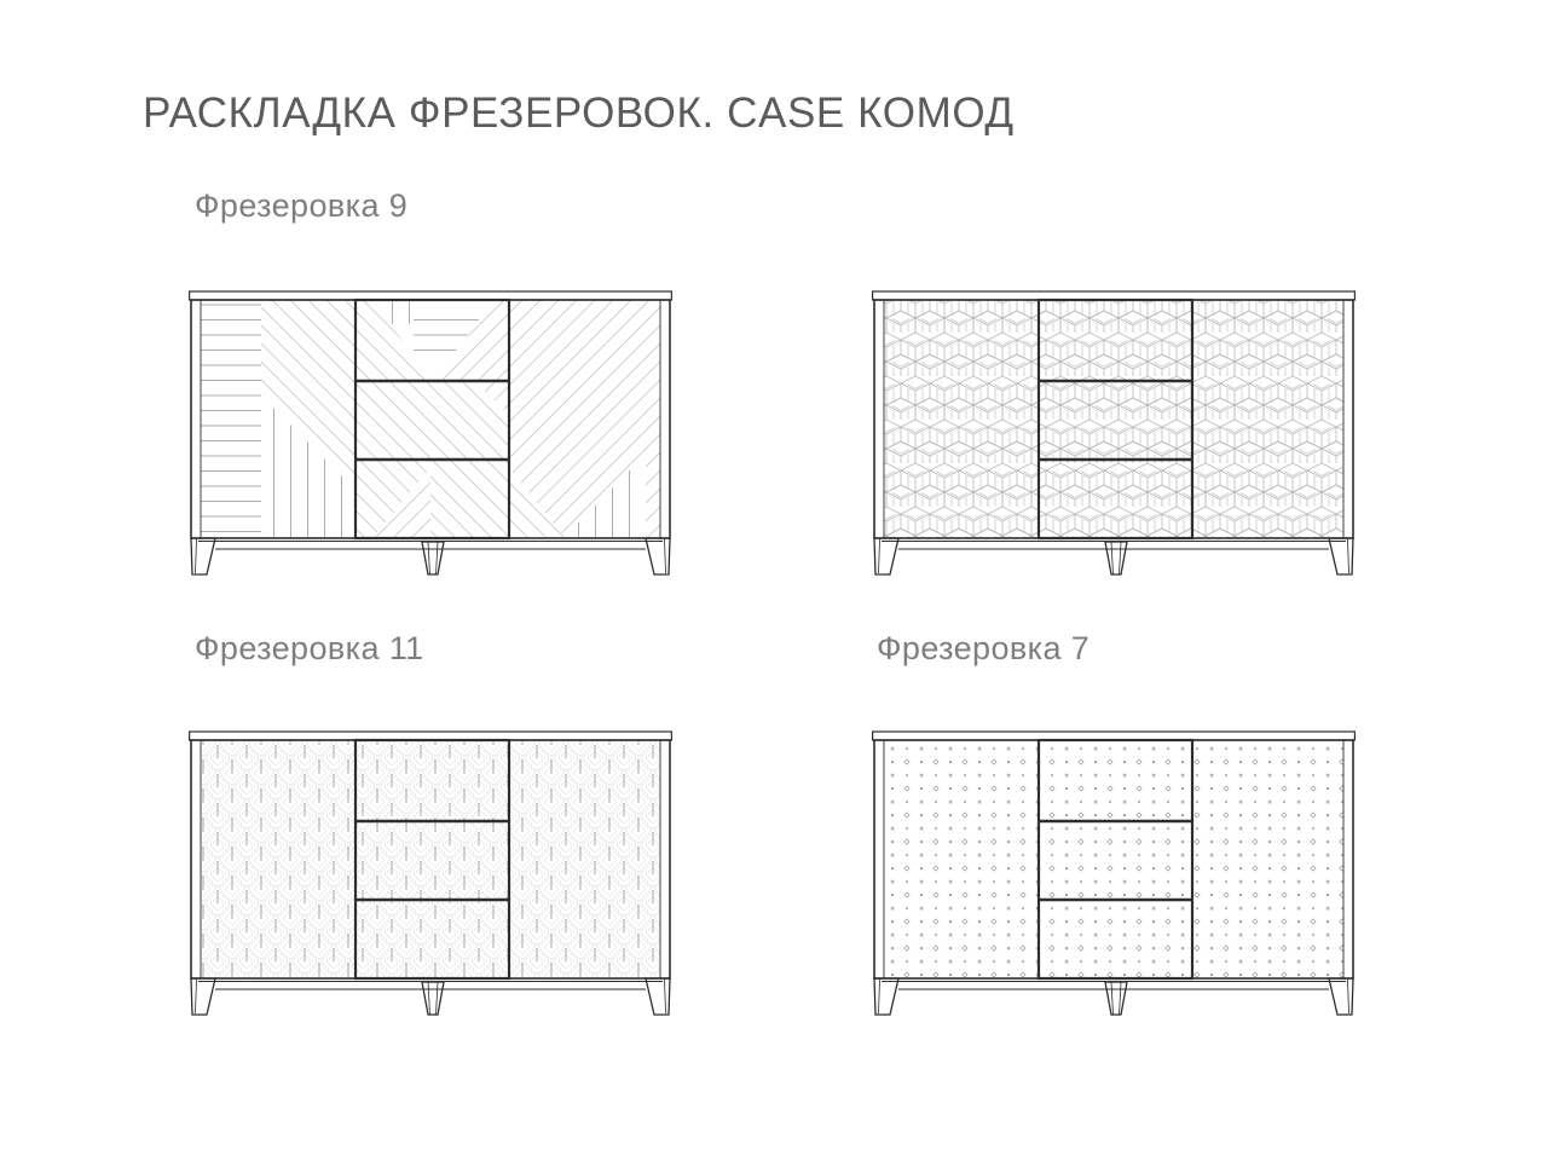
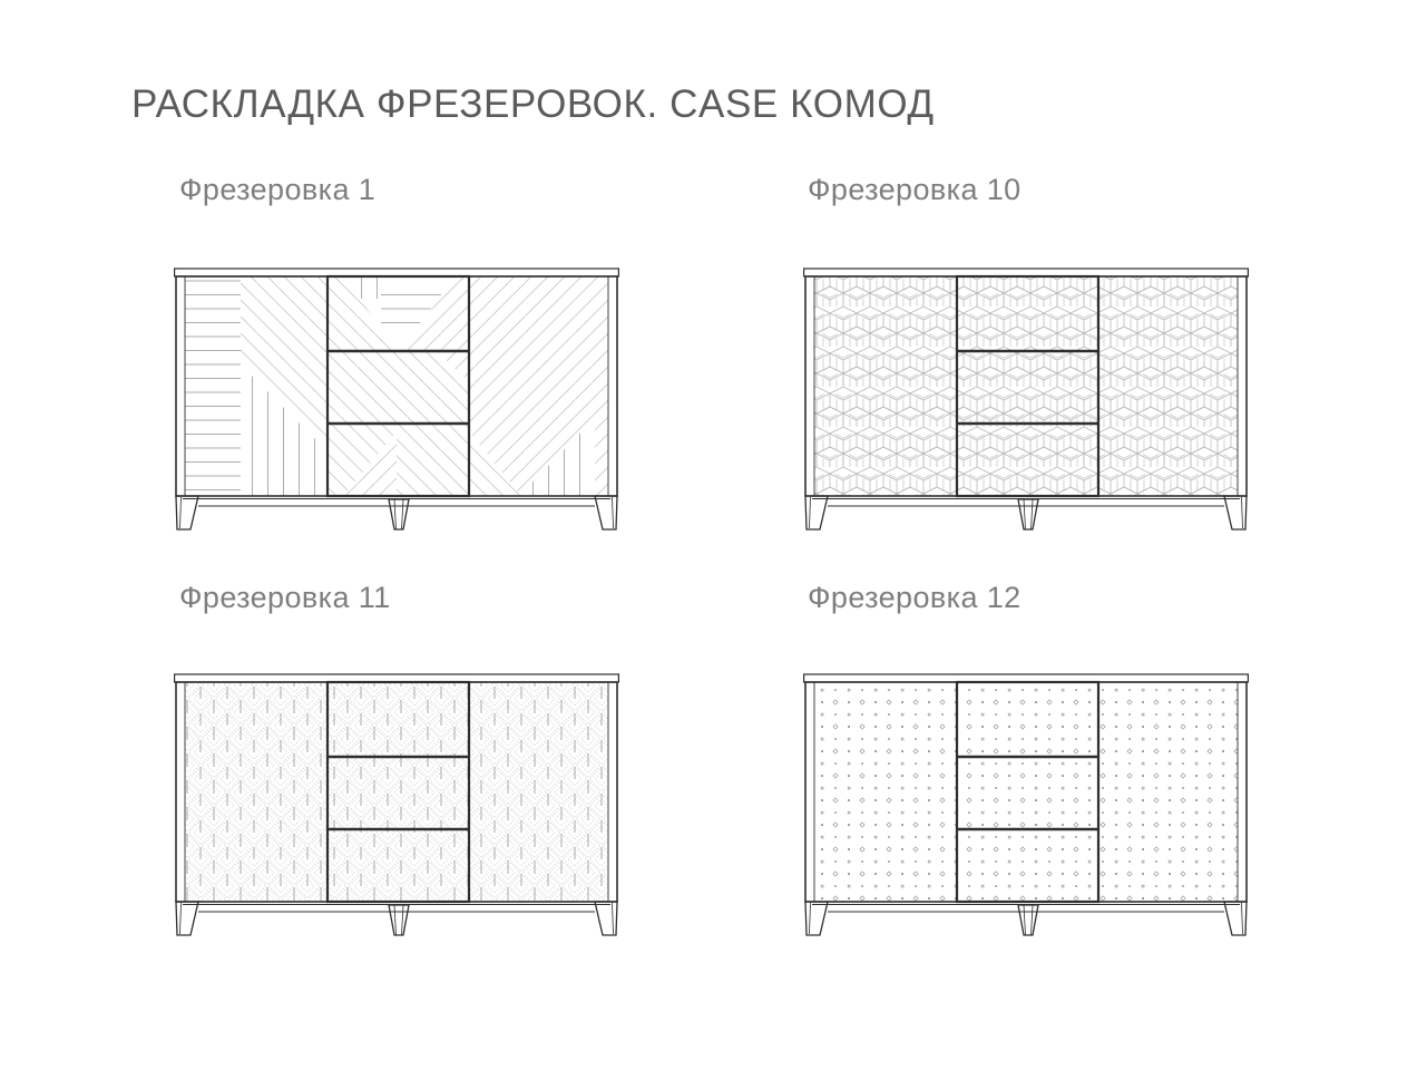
  РАСКЛАДКА ФРЕЗЕРОВОК. CASE КОМОД
- Фрезеровка 9
+ Фрезеровка 1
+ Фрезеровка 10
  Фрезеровка 11
- Фрезеровка 7
+ Фрезеровка 12
